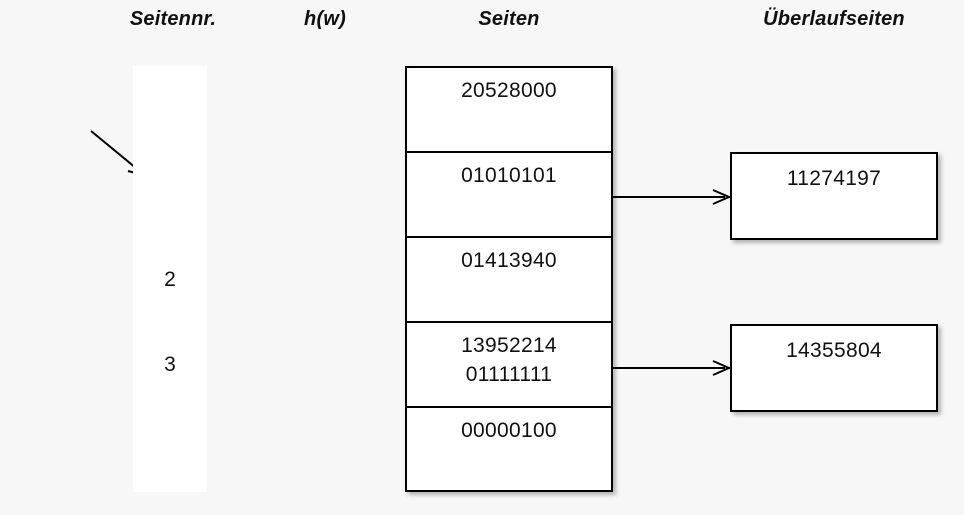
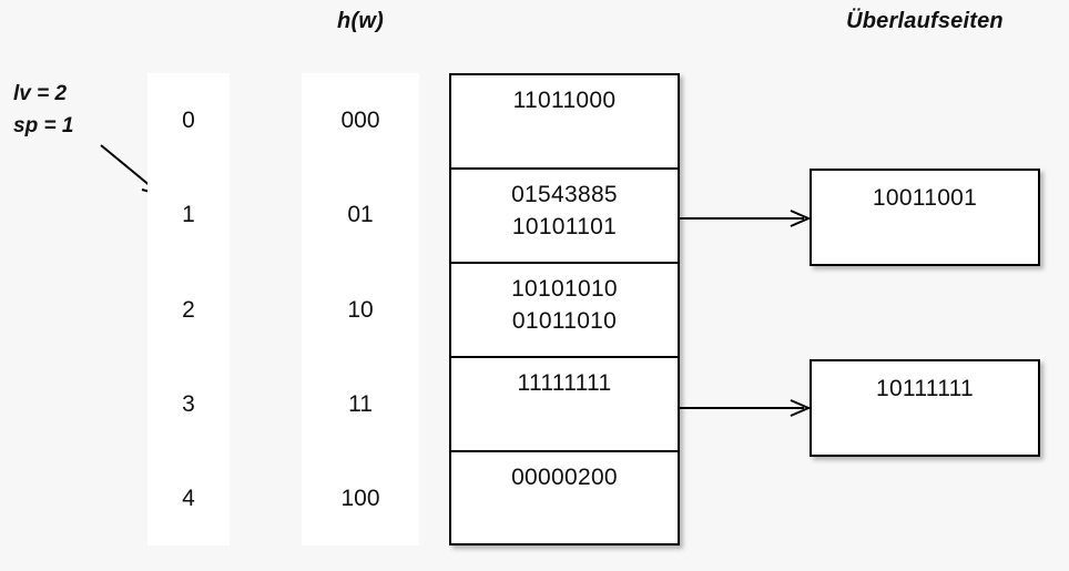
- Seitennr.
  h(w)
- Seiten
  Überlaufseiten
+ lv = 2
+ sp = 1
+ 0
+ 1
  2
  3
+ 4
+ 000
+ 01
+ 10
+ 11
+ 100
- 20528000
+ 11011000
- 01010101
+ 01543885
+ 10101101
+ 10101010
- 01413940
+ 01011010
- 13952214
+ 11111111
- 01111111
- 00000100
+ 00000200
- 11274197
+ 10011001
- 14355804
+ 10111111
